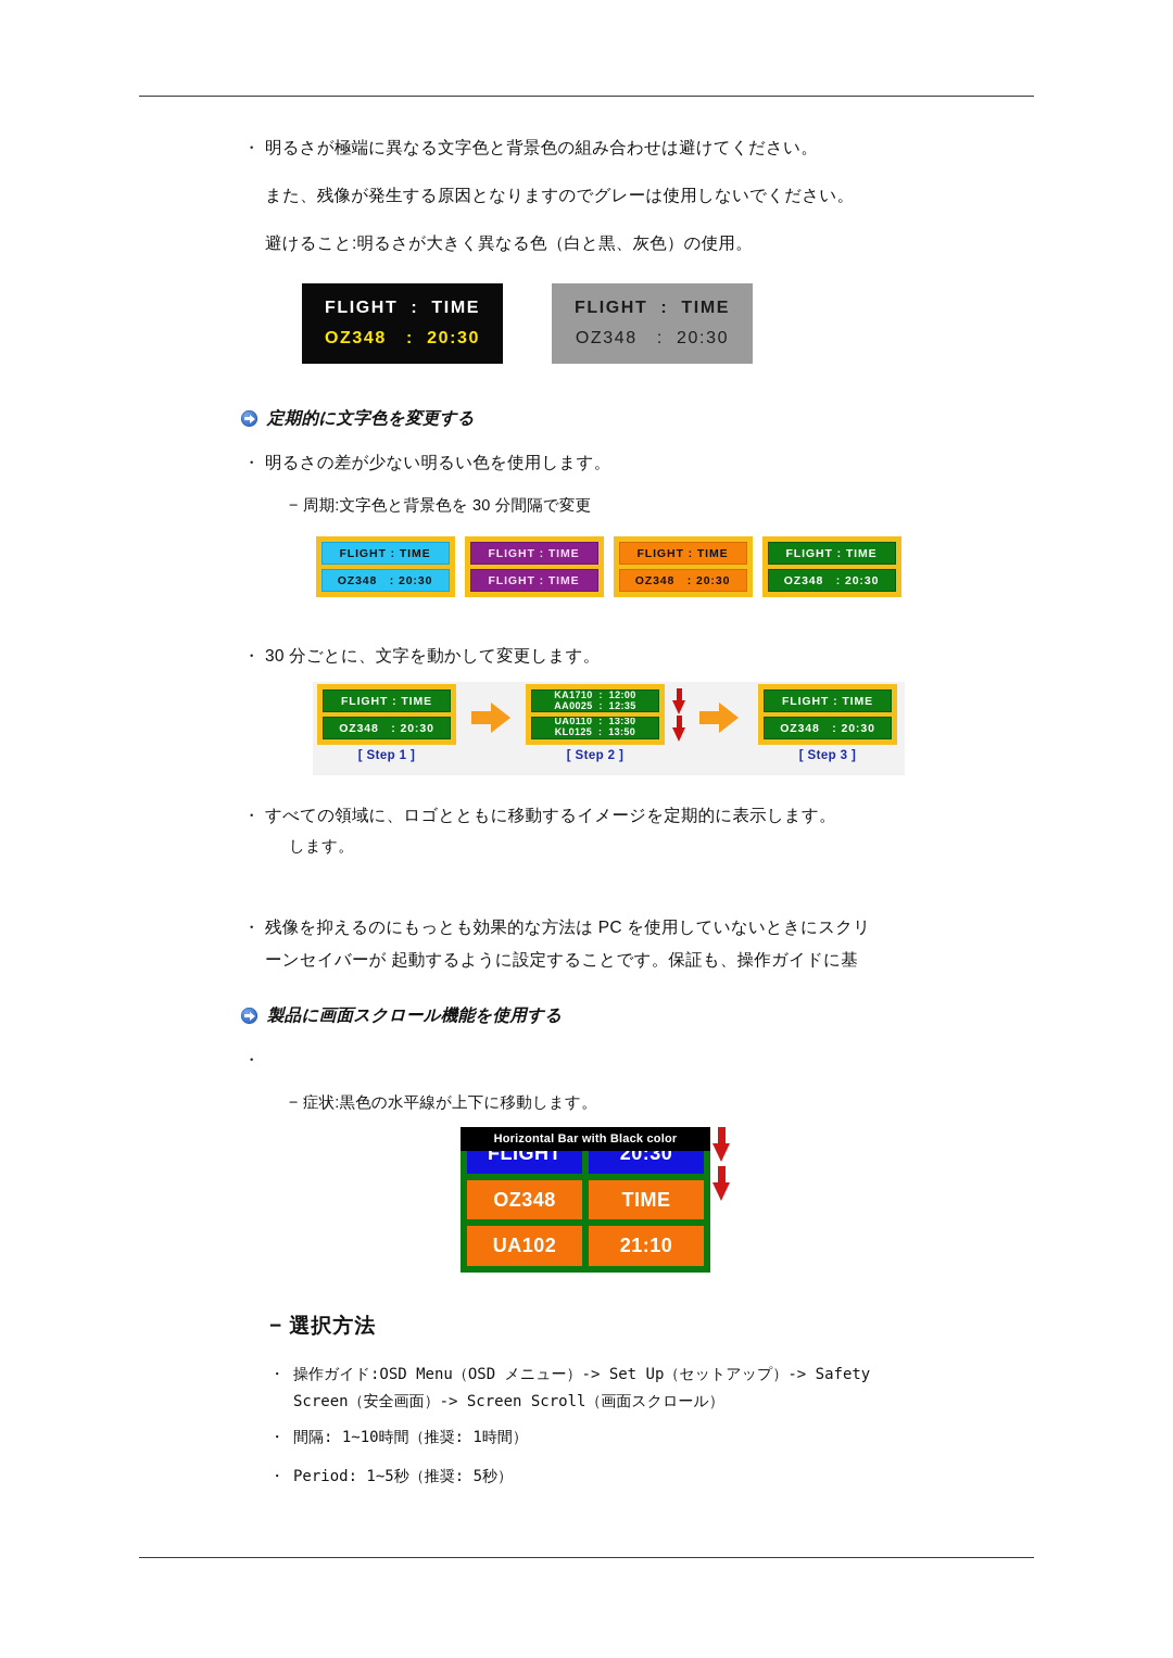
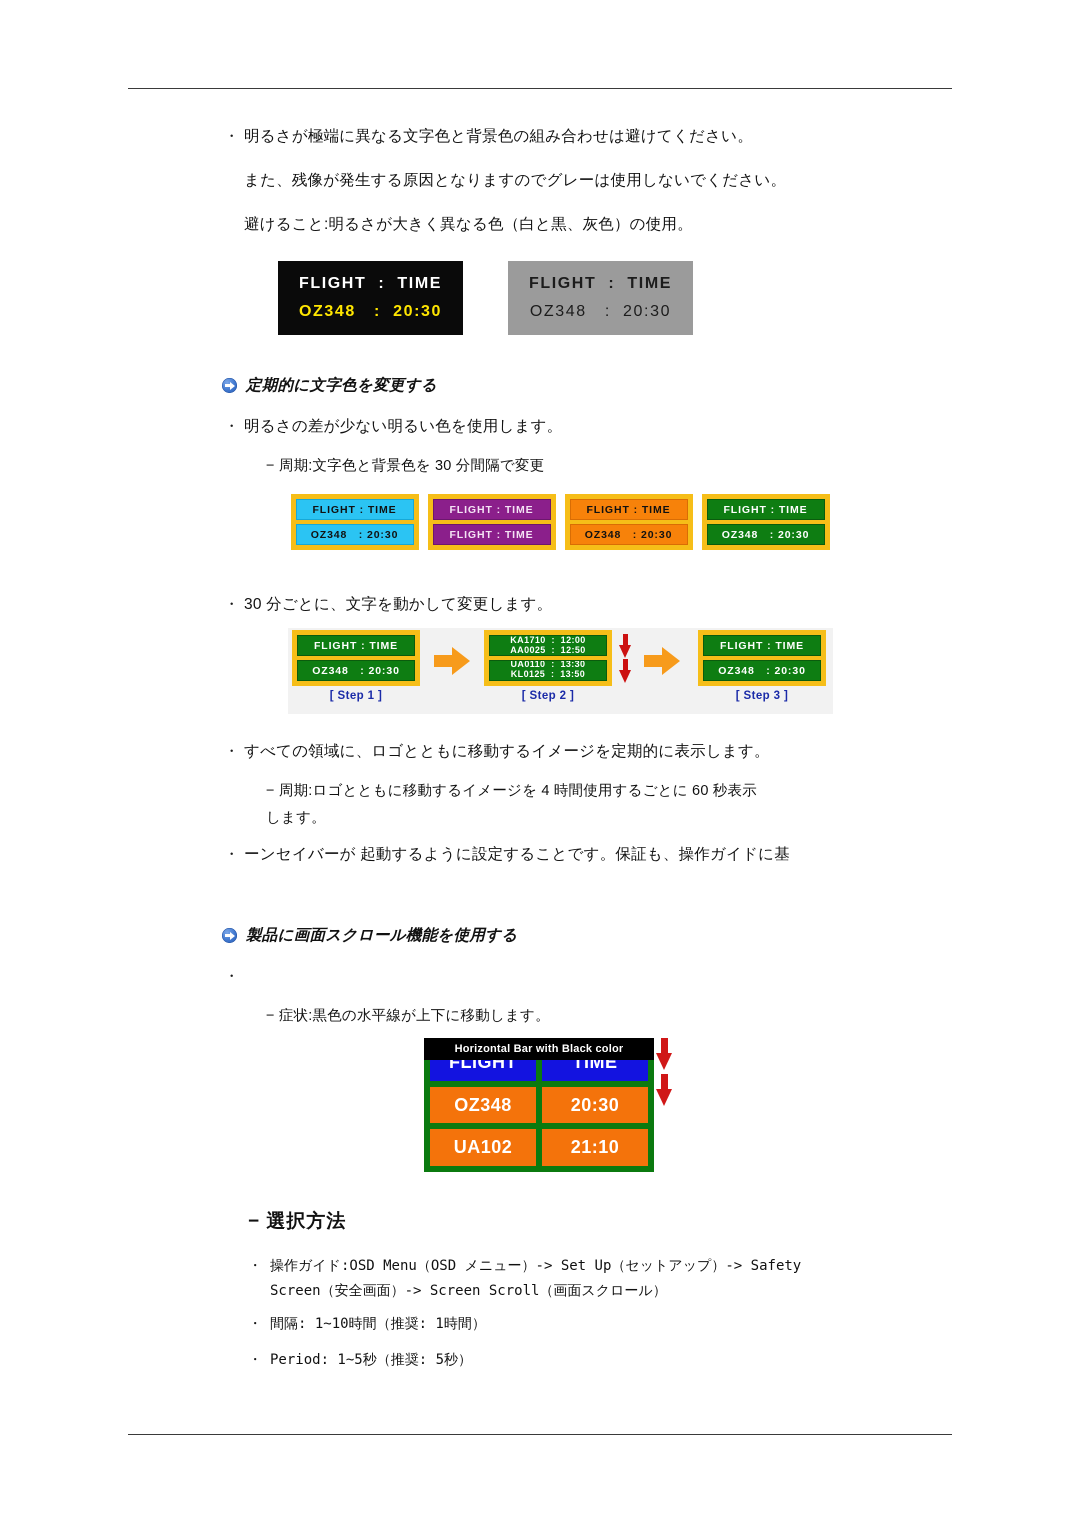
  ・
  明るさが極端に異なる文字色と背景色の組み合わせは避けてください。
  また、残像が発生する原因となりますのでグレーは使用しないでください。
  避けること:明るさが大きく異なる色（白と黒、灰色）の使用。
  FLIGHT : TIME
  OZ348 : 20:30
  FLIGHT : TIME
  OZ348 : 20:30
  定期的に文字色を変更する
  ・
  明るさの差が少ない明るい色を使用します。
  − 周期:文字色と背景色を 30 分間隔で変更
  FLIGHT : TIME
  OZ348 : 20:30
  FLIGHT : TIME
  FLIGHT : TIME
  FLIGHT : TIME
  OZ348 : 20:30
  FLIGHT : TIME
  OZ348 : 20:30
  ・
  30 分ごとに、文字を動かして変更します。
  FLIGHT : TIME
  OZ348 : 20:30
  [ Step 1 ]
  KA1710 : 12:00
- AA0025 : 12:35
+ AA0025 : 12:50
  UA0110 : 13:30
  KL0125 : 13:50
  [ Step 2 ]
  FLIGHT : TIME
  OZ348 : 20:30
  [ Step 3 ]
  ・
  すべての領域に、ロゴとともに移動するイメージを定期的に表示します。
+ − 周期:ロゴとともに移動するイメージを 4 時間使用するごとに 60 秒表示
  します。
  ・
- 残像を抑えるのにもっとも効果的な方法は PC を使用していないときにスクリ
  ーンセイバーが 起動するように設定することです。保証も、操作ガイドに基
  製品に画面スクロール機能を使用する
  ・
  − 症状:黒色の水平線が上下に移動します。
  FLIGHT
- 20:30
+ TIME
  OZ348
- TIME
+ 20:30
  UA102
  21:10
  Horizontal Bar with Black color
  − 選択方法
  ・
  操作ガイド:OSD Menu（OSD メニュー）-> Set Up（セットアップ）-> Safety
  Screen（安全画面）-> Screen Scroll（画面スクロール）
  ・
  間隔: 1~10時間（推奨: 1時間）
  ・
  Period: 1~5秒（推奨: 5秒）
